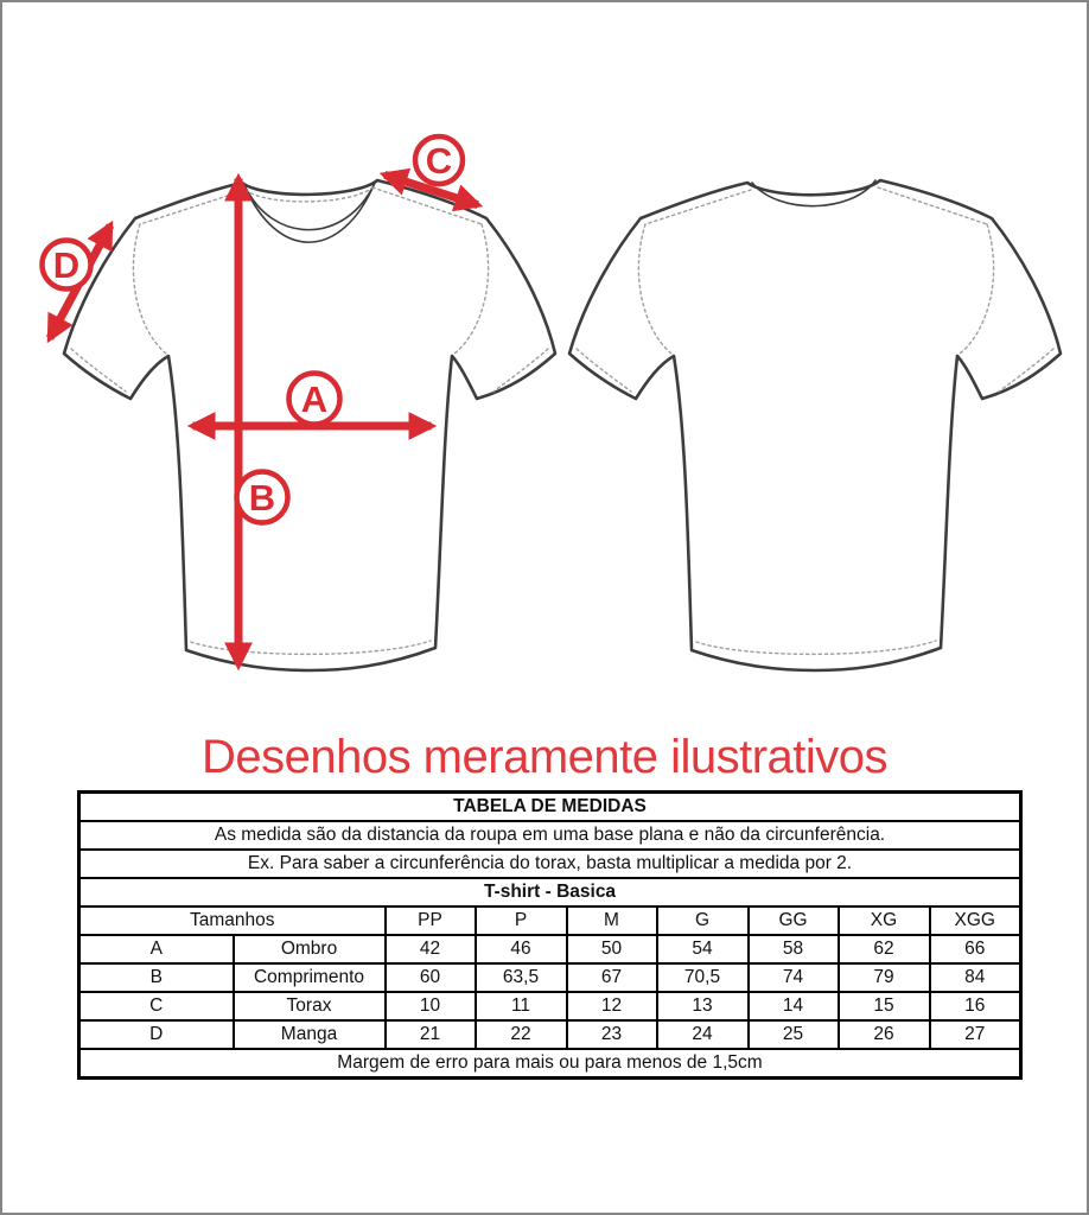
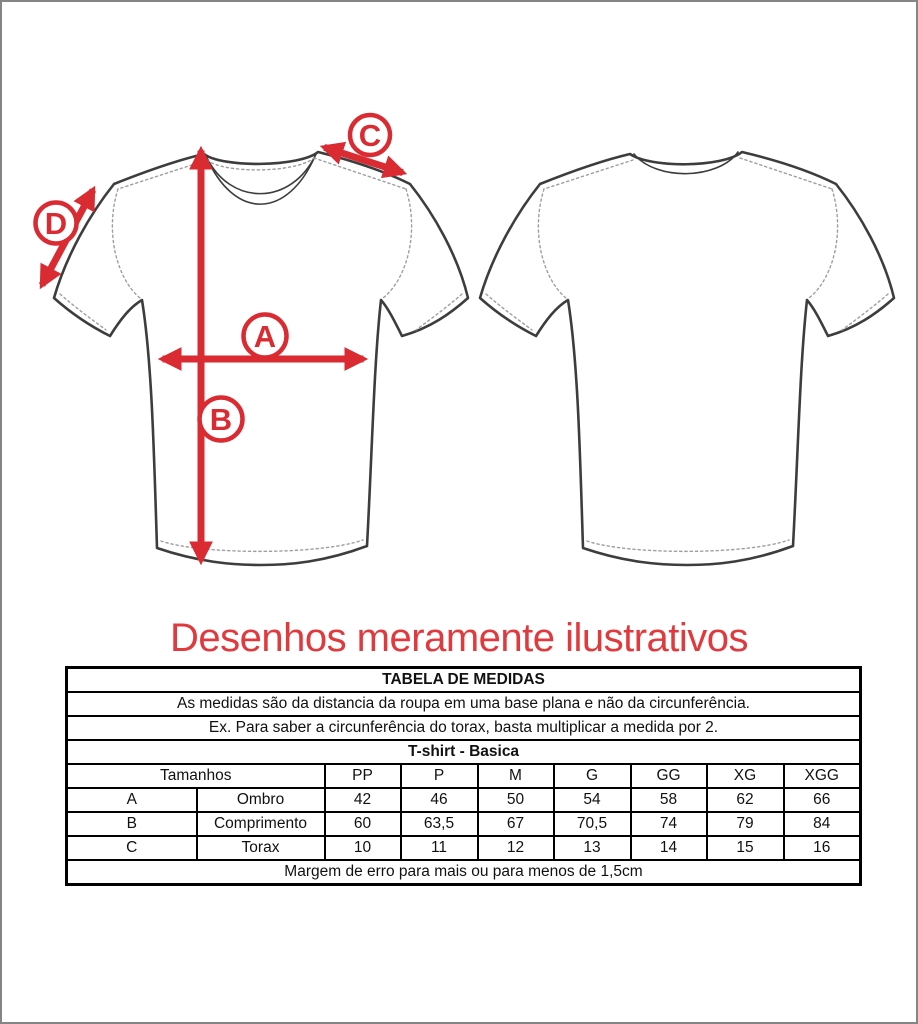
  A
  B
  C
  D
  Desenhos meramente ilustrativos
  TABELA DE MEDIDAS
- As medida são da distancia da roupa em uma base plana e não da circunferência.
+ As medidas são da distancia da roupa em uma base plana e não da circunferência.
  Ex. Para saber a circunferência do torax, basta multiplicar a medida por 2.
  T-shirt - Basica
  Tamanhos	PP	P	M	G	GG	XG	XGG
  A	Ombro	42	46	50	54	58	62	66
  B	Comprimento	60	63,5	67	70,5	74	79	84
  C	Torax	10	11	12	13	14	15	16
- D	Manga	21	22	23	24	25	26	27
  Margem de erro para mais ou para menos de 1,5cm
